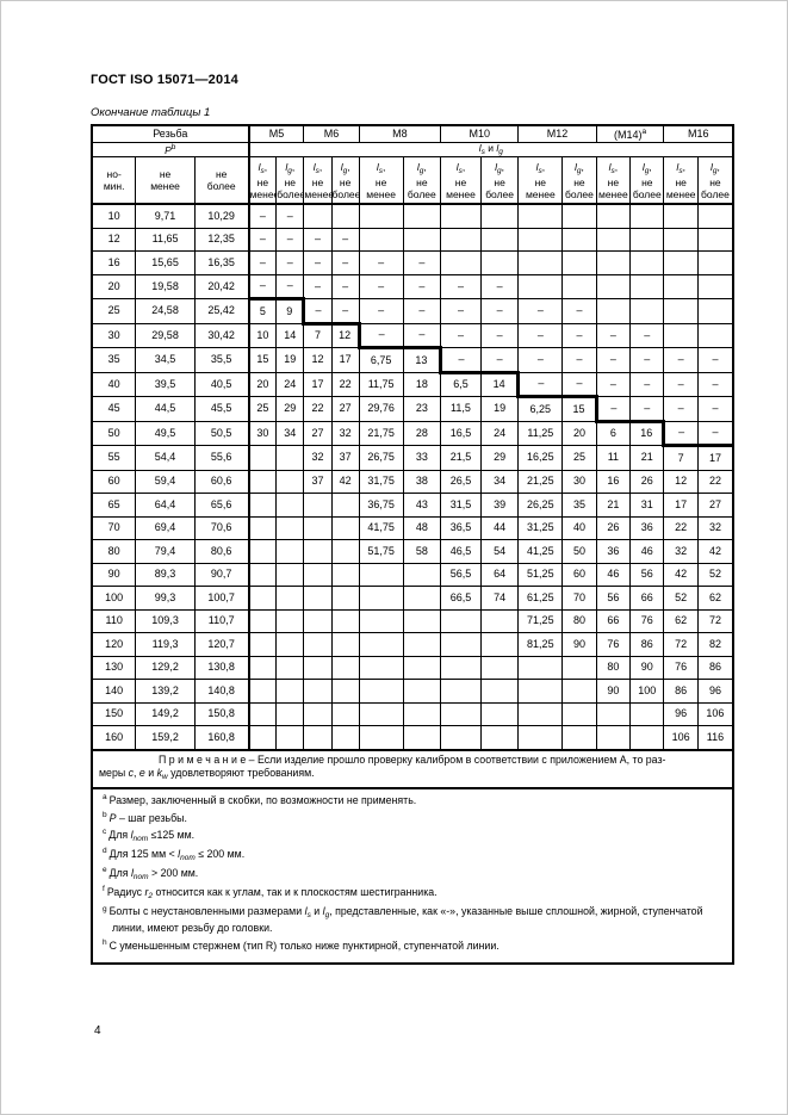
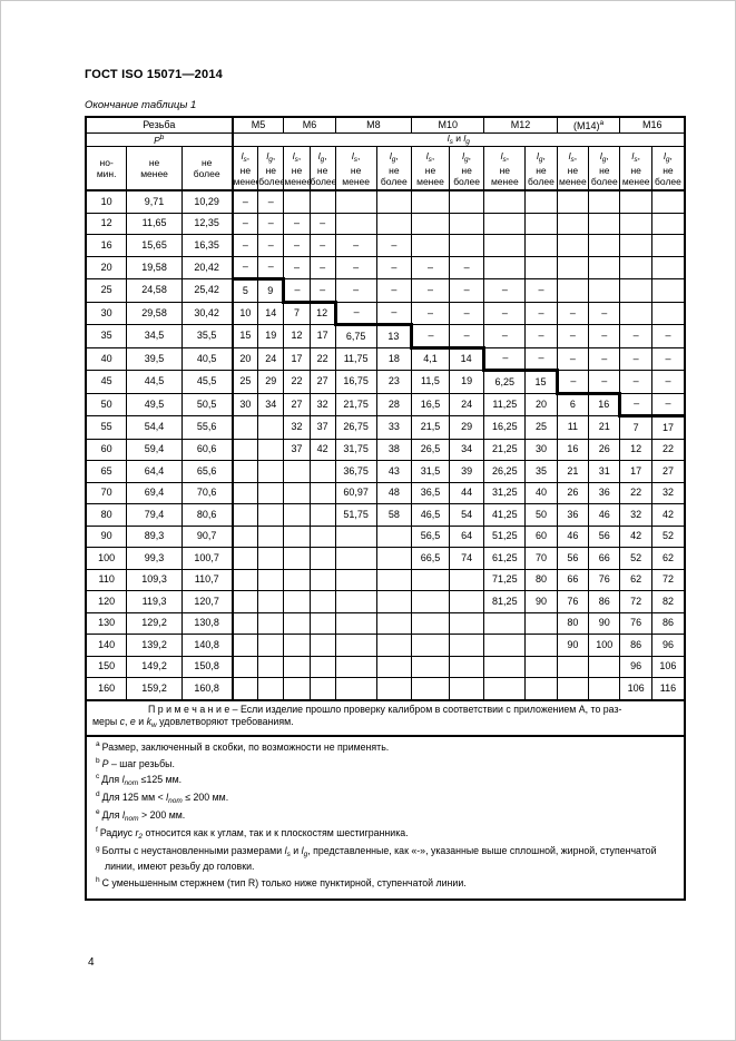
  ГОСТ ISO 15071—2014
  Окончание таблицы 1
  Резьба	M5	M6	M8	M10	M12	(M14)	M16
  но- мин.	не менее	не более	l ,немене	l ,неболее	l ,немене	l ,неболее	l ,неменее	l ,неболее	l ,неменее	l ,неболее	l ,неменее	l ,неболее	l ,неменее	l ,неболее	l ,неменее	l ,неболее
  10	9,71	10,29	–	–
  12	11,65	12,35	–	–	–	–
  16	15,65	16,35	–	–	–	–	–	–
  20	19,58	20,42	–	–	–	–	–	–	–	–
  25	24,58	25,42	5	9	–	–	–	–	–	–	–	–
  30	29,58	30,42	10	14	7	12	–	–	–	–	–	–	–	–
  35	34,5	35,5	15	19	12	17	6,75	13	–	–	–	–	–	–	–	–
- 40	39,5	40,5	20	24	17	22	11,75	18	6,5	14	–	–	–	–	–	–
+ 40	39,5	40,5	20	24	17	22	11,75	18	4,1	14	–	–	–	–	–	–
- 45	44,5	45,5	25	29	22	27	29,76	23	11,5	19	6,25	15	–	–	–	–
+ 45	44,5	45,5	25	29	22	27	16,75	23	11,5	19	6,25	15	–	–	–	–
  50	49,5	50,5	30	34	27	32	21,75	28	16,5	24	11,25	20	6	16	–	–
  55	54,4	55,6			32	37	26,75	33	21,5	29	16,25	25	11	21	7	17
  60	59,4	60,6			37	42	31,75	38	26,5	34	21,25	30	16	26	12	22
  65	64,4	65,6					36,75	43	31,5	39	26,25	35	21	31	17	27
- 70	69,4	70,6					41,75	48	36,5	44	31,25	40	26	36	22	32
+ 70	69,4	70,6					60,97	48	36,5	44	31,25	40	26	36	22	32
  80	79,4	80,6					51,75	58	46,5	54	41,25	50	36	46	32	42
  90	89,3	90,7							56,5	64	51,25	60	46	56	42	52
  100	99,3	100,7							66,5	74	61,25	70	56	66	52	62
  110	109,3	110,7									71,25	80	66	76	62	72
  120	119,3	120,7									81,25	90	76	86	72	82
  130	129,2	130,8											80	90	76	86
  140	139,2	140,8											90	100	86	96
  150	149,2	150,8													96	106
  160	159,2	160,8													106	116
  П р и м е ч а н и е – Если изделие прошло проверку калибром в соответствии с приложением А, то раз- меры c, e и k удовлетворяют требованиям.
  Размер, заключенный в скобки, по возможности не применять.P – шаг резьбы.Для l ≤125 мм.Для 125 мм < l ≤ 200 мм.Для l > 200 мм.Радиус r относится как к углам, так и к плоскостям шестигранника.Болты с неустановленными размерами l и l , представленные, как «-», указанные выше сплошной, жирной, ступенчатой линии, имеют резьбу до головки.С уменьшенным стержнем (тип R) только ниже пунктирной, ступенчатой линии.
  4
